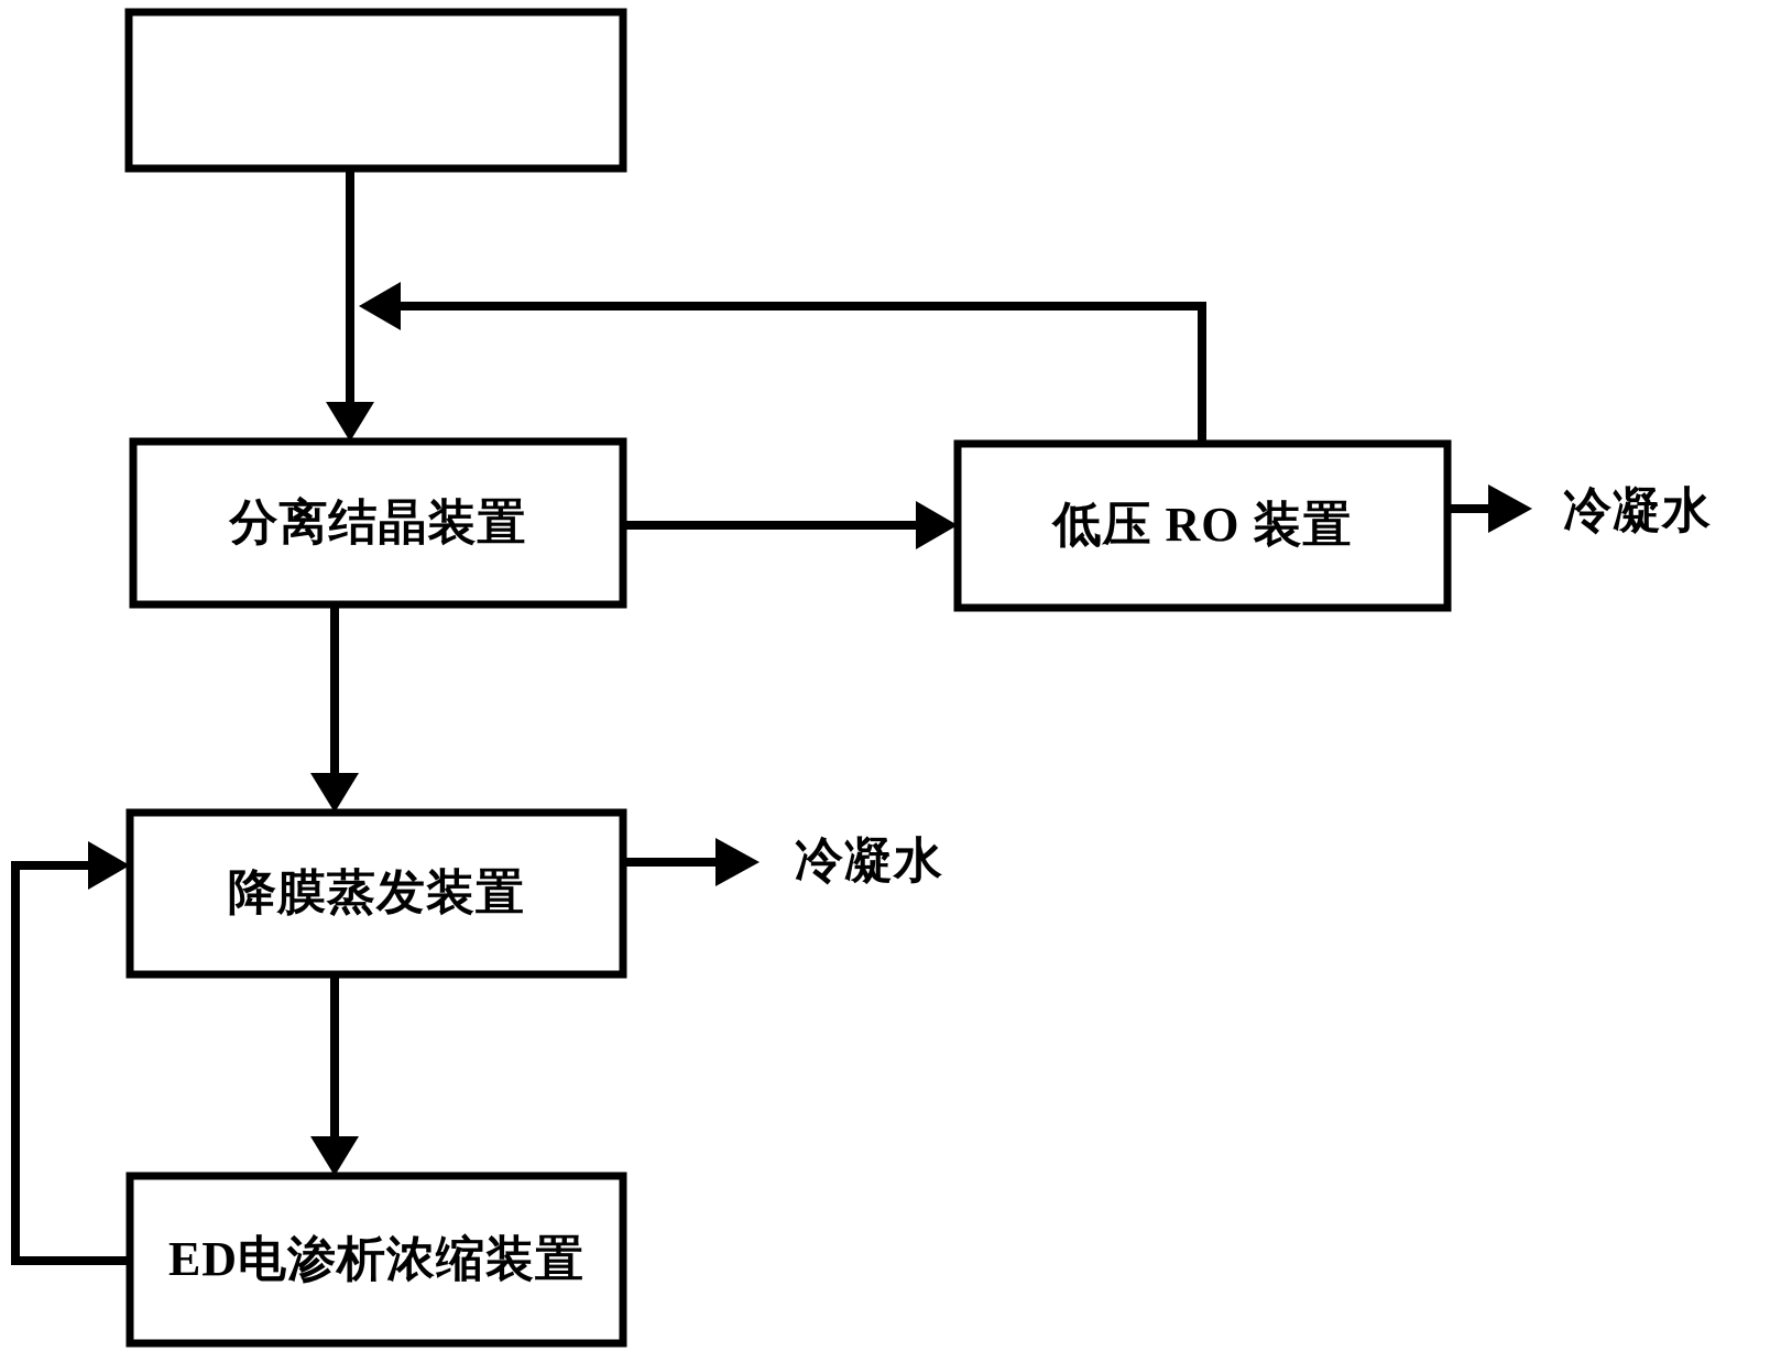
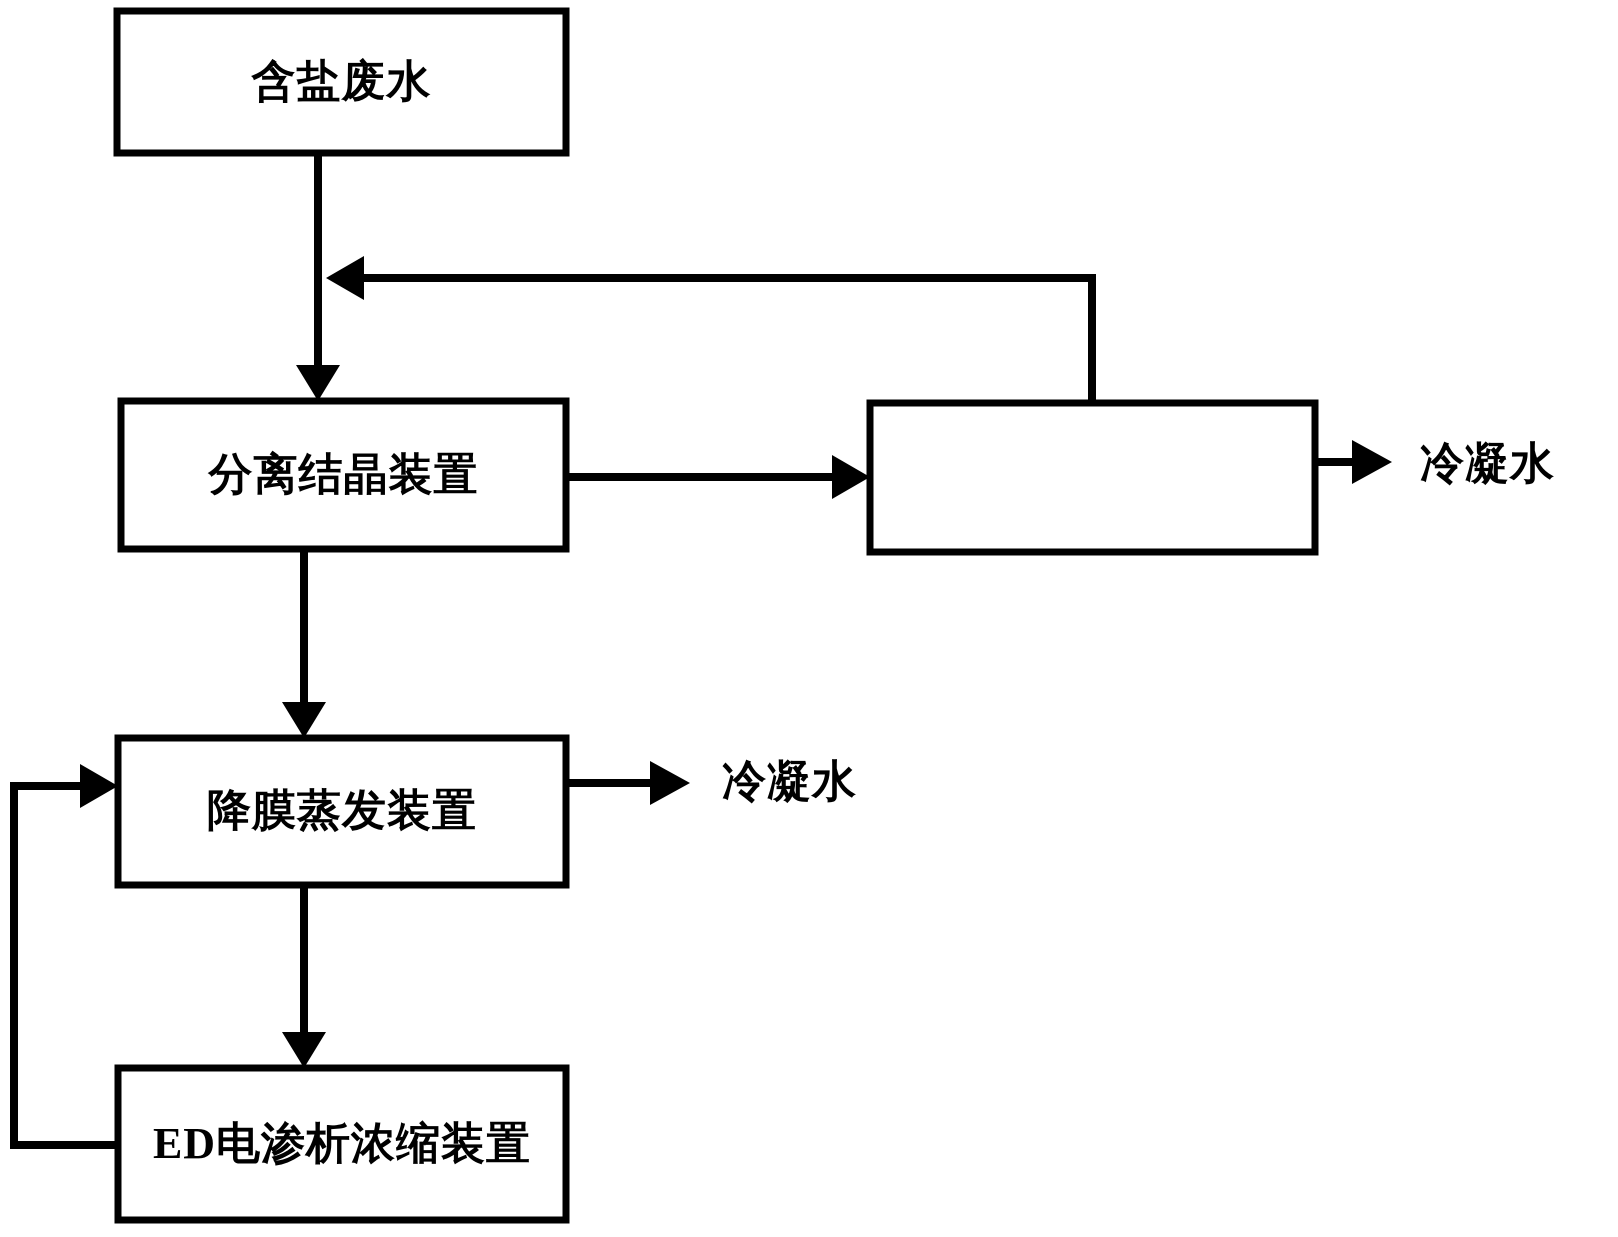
+ 含盐废水
  分离结晶装置
- 低压 RO 装置
  降膜蒸发装置
  ED电渗析浓缩装置
  冷凝水
  冷凝水
